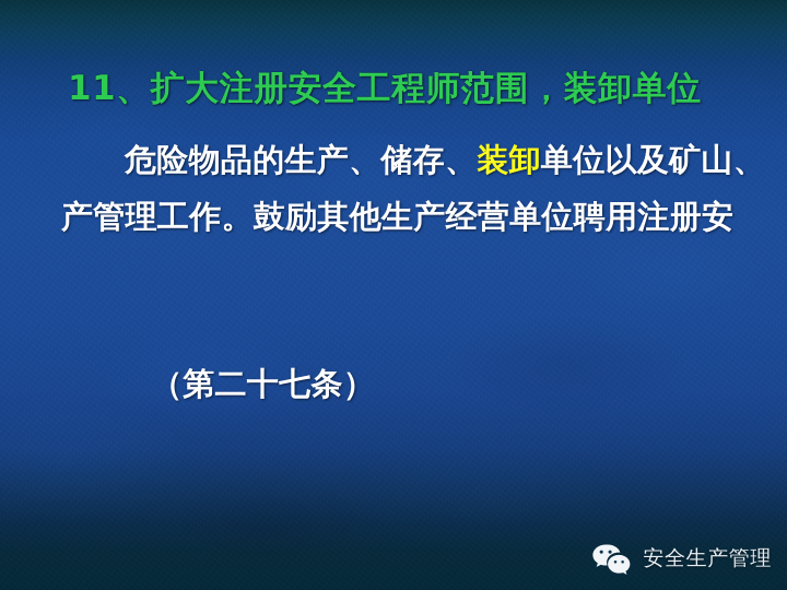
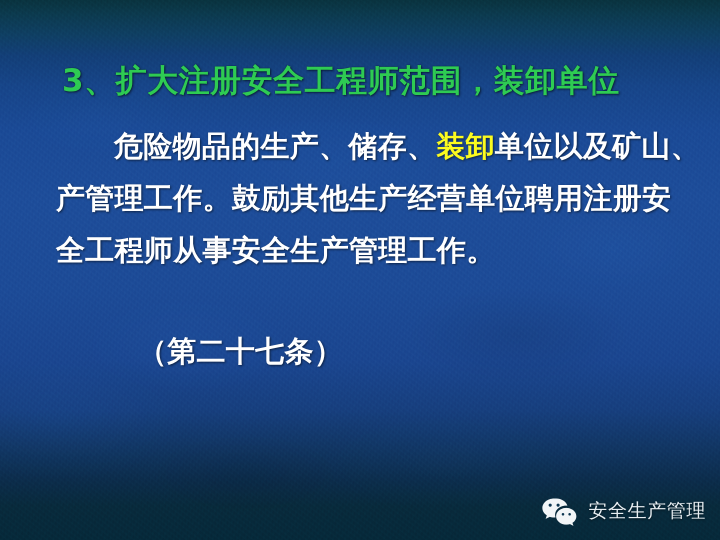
- 11、扩大注册安全工程师范围，装卸单位
+ 3、扩大注册安全工程师范围，装卸单位
  危险物品的生产、储存、装卸单位以及矿山、
  产管理工作。鼓励其他生产经营单位聘用注册安
+ 全工程师从事安全生产管理工作。
  （第二十七条）
  安全生产管理
